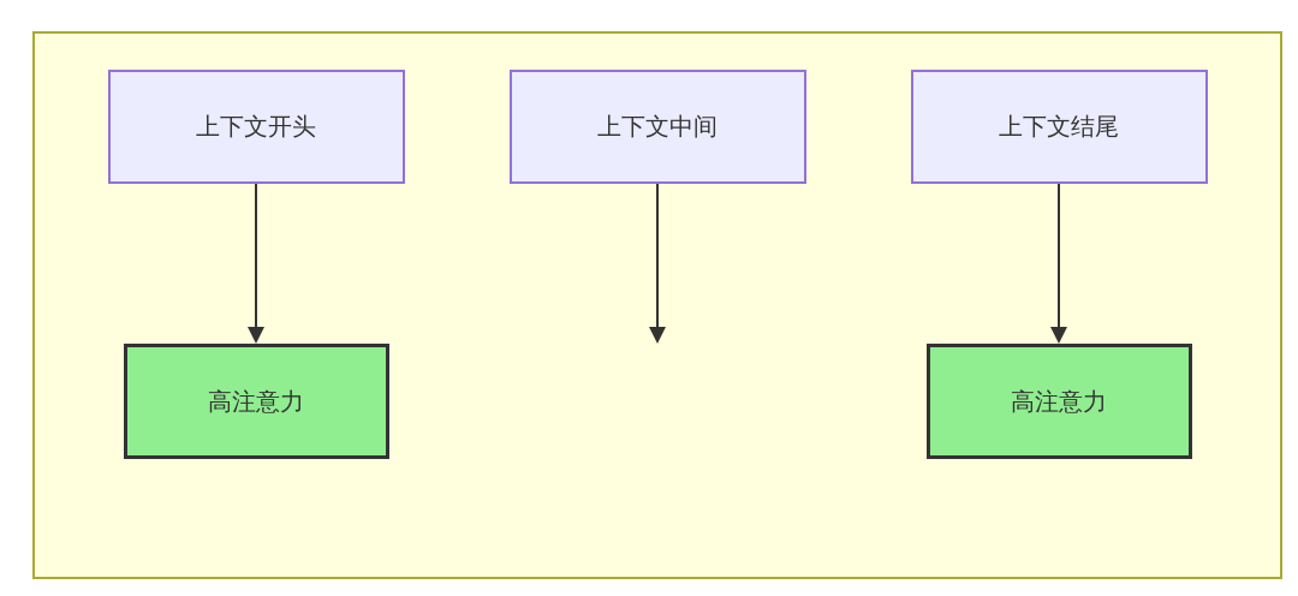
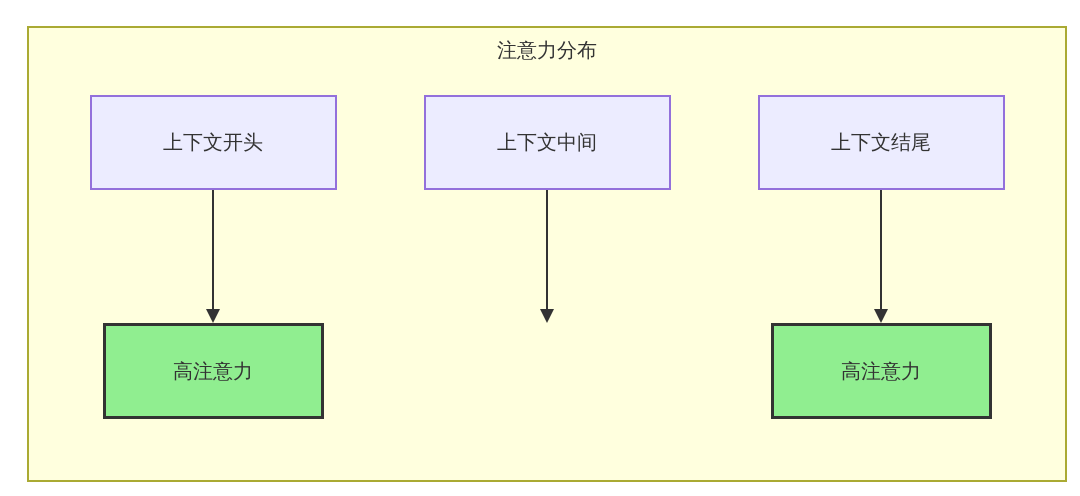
+ 注意力分布
  上下文开头
  高注意力
  上下文中间
  上下文结尾
  高注意力
